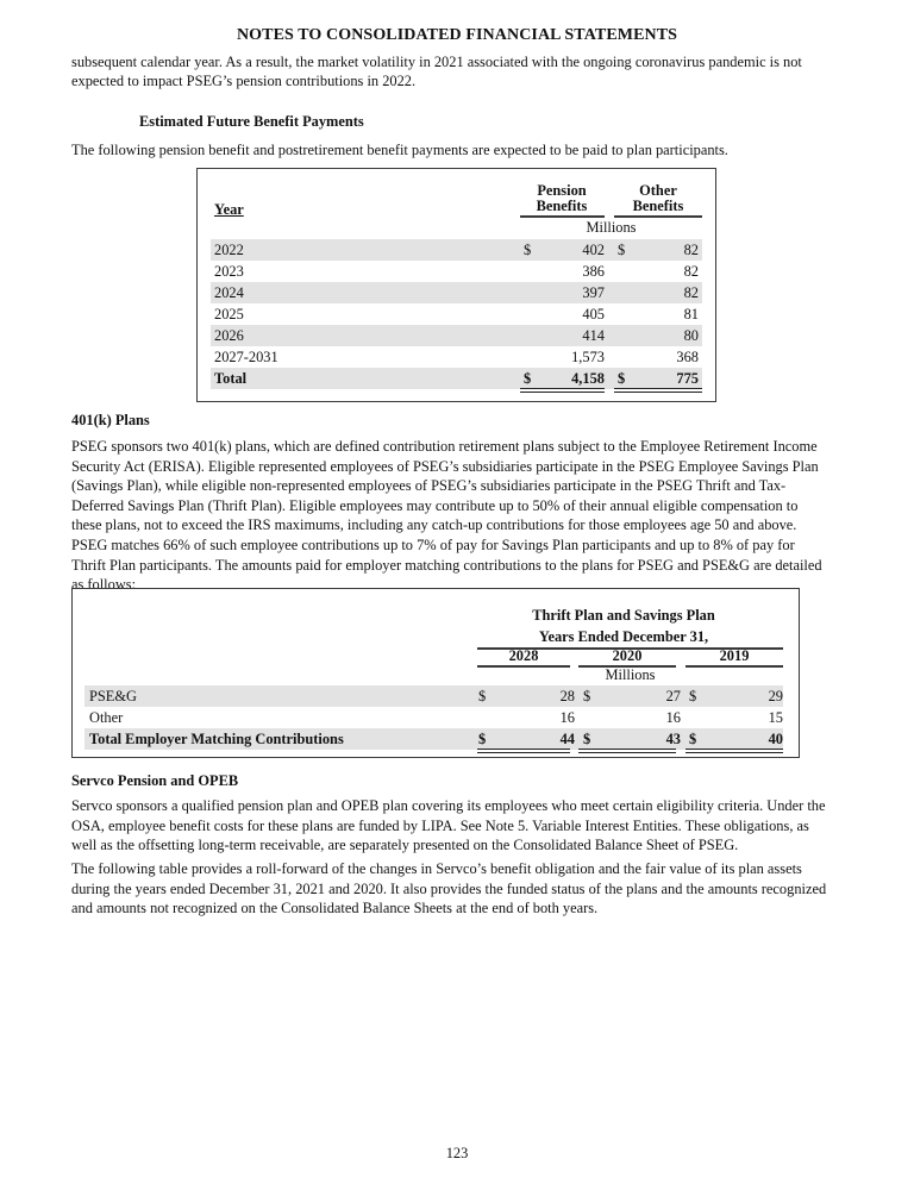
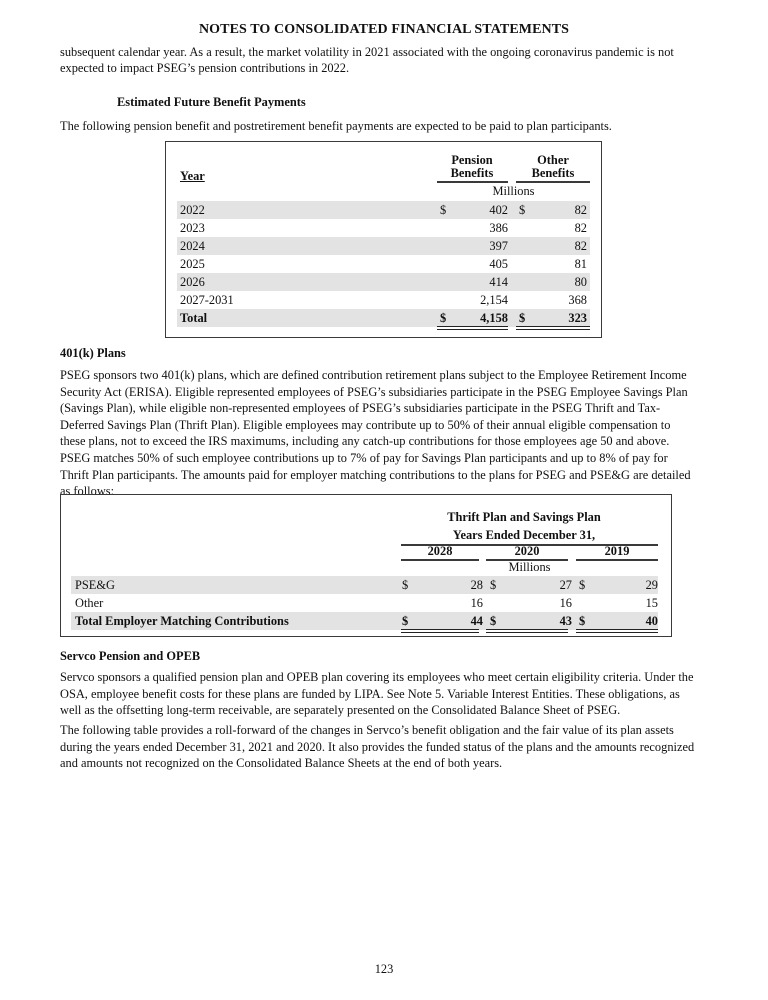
  NOTES TO CONSOLIDATED FINANCIAL STATEMENTS
  subsequent calendar year. As a result, the market volatility in 2021 associated with the ongoing coronavirus pandemic is not
  expected to impact PSEG’s pension contributions in 2022.
  Estimated Future Benefit Payments
  The following pension benefit and postretirement benefit payments are expected to be paid to plan participants.
  Year
  Pension
  Benefits
  Other
  Benefits
  Millions
  2022
  $
  402
  $
  82
  2023
  386
  82
  2024
  397
  82
  2025
  405
  81
  2026
  414
  80
  2027-2031
- 1,573
+ 2,154
  368
  Total
  $
  4,158
  $
- 775
+ 323
  401(k) Plans
  PSEG sponsors two 401(k) plans, which are defined contribution retirement plans subject to the Employee Retirement Income
  Security Act (ERISA). Eligible represented employees of PSEG’s subsidiaries participate in the PSEG Employee Savings Plan
  (Savings Plan), while eligible non-represented employees of PSEG’s subsidiaries participate in the PSEG Thrift and Tax-
  Deferred Savings Plan (Thrift Plan). Eligible employees may contribute up to 50% of their annual eligible compensation to
  these plans, not to exceed the IRS maximums, including any catch-up contributions for those employees age 50 and above.
- PSEG matches 66% of such employee contributions up to 7% of pay for Savings Plan participants and up to 8% of pay for
+ PSEG matches 50% of such employee contributions up to 7% of pay for Savings Plan participants and up to 8% of pay for
  Thrift Plan participants. The amounts paid for employer matching contributions to the plans for PSEG and PSE&G are detailed
  as follows:
  Thrift Plan and Savings Plan
  Years Ended December 31,
  2028
  2020
  2019
  Millions
  PSE&G
  $
  28
  $
  27
  $
  29
  Other
  16
  16
  15
  Total Employer Matching Contributions
  $
  44
  $
  43
  $
  40
  Servco Pension and OPEB
  Servco sponsors a qualified pension plan and OPEB plan covering its employees who meet certain eligibility criteria. Under the
  OSA, employee benefit costs for these plans are funded by LIPA. See Note 5. Variable Interest Entities. These obligations, as
  well as the offsetting long-term receivable, are separately presented on the Consolidated Balance Sheet of PSEG.
  The following table provides a roll-forward of the changes in Servco’s benefit obligation and the fair value of its plan assets
  during the years ended December 31, 2021 and 2020. It also provides the funded status of the plans and the amounts recognized
  and amounts not recognized on the Consolidated Balance Sheets at the end of both years.
  123
